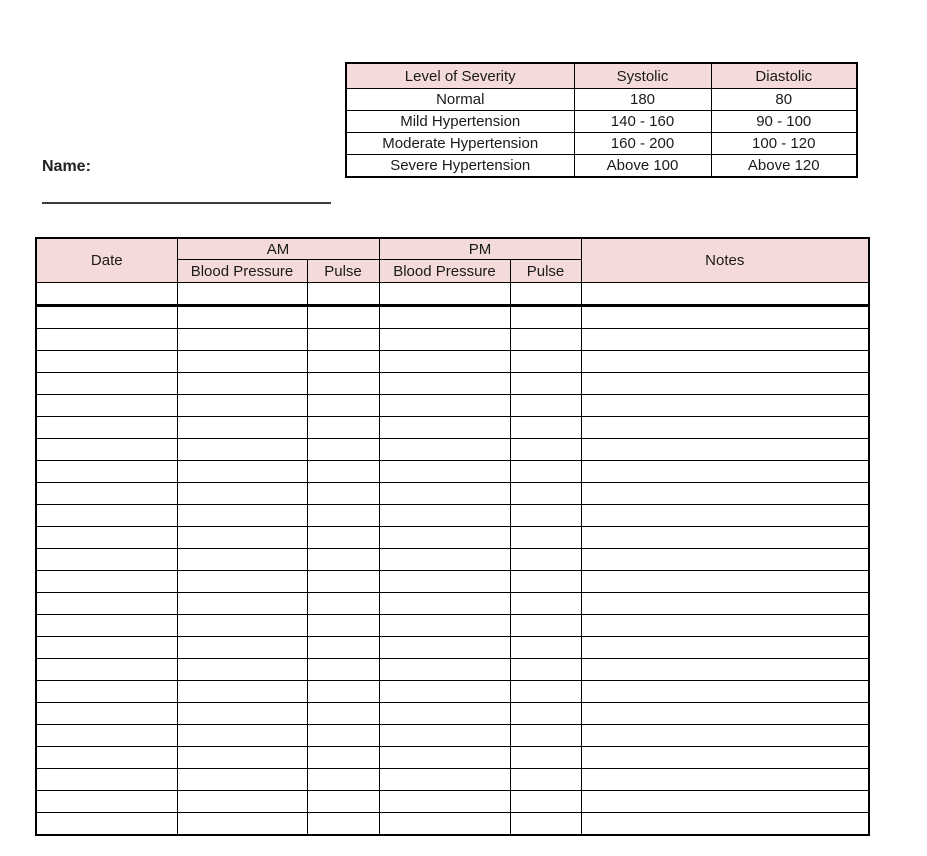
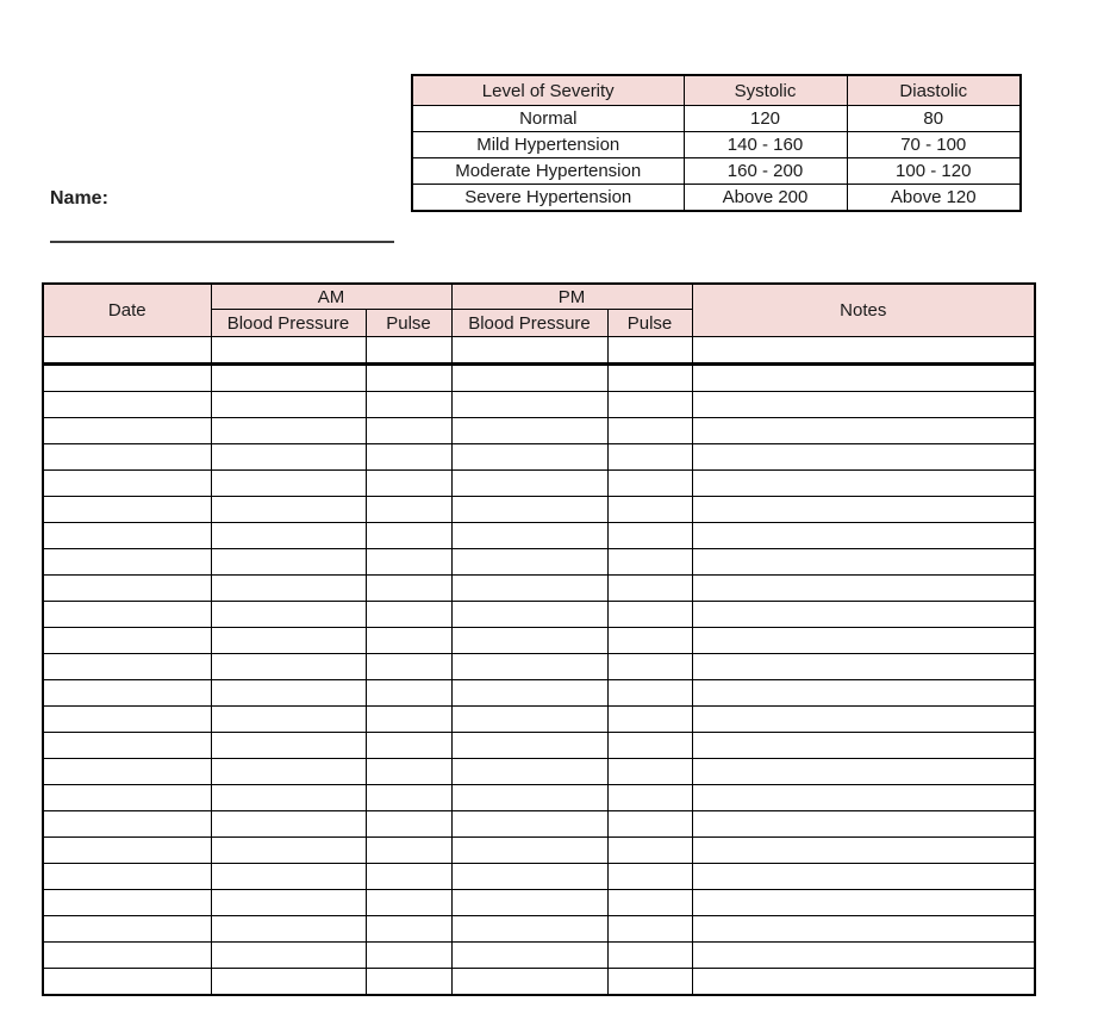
  Name:
  Level of Severity	Systolic	Diastolic
- Normal	180	80
+ Normal	120	80
- Mild Hypertension	140 - 160	90 - 100
+ Mild Hypertension	140 - 160	70 - 100
  Moderate Hypertension	160 - 200	100 - 120
- Severe Hypertension	Above 100	Above 120
+ Severe Hypertension	Above 200	Above 120
  Date	AM	PM	Notes
  Blood Pressure	Pulse	Blood Pressure	Pulse
